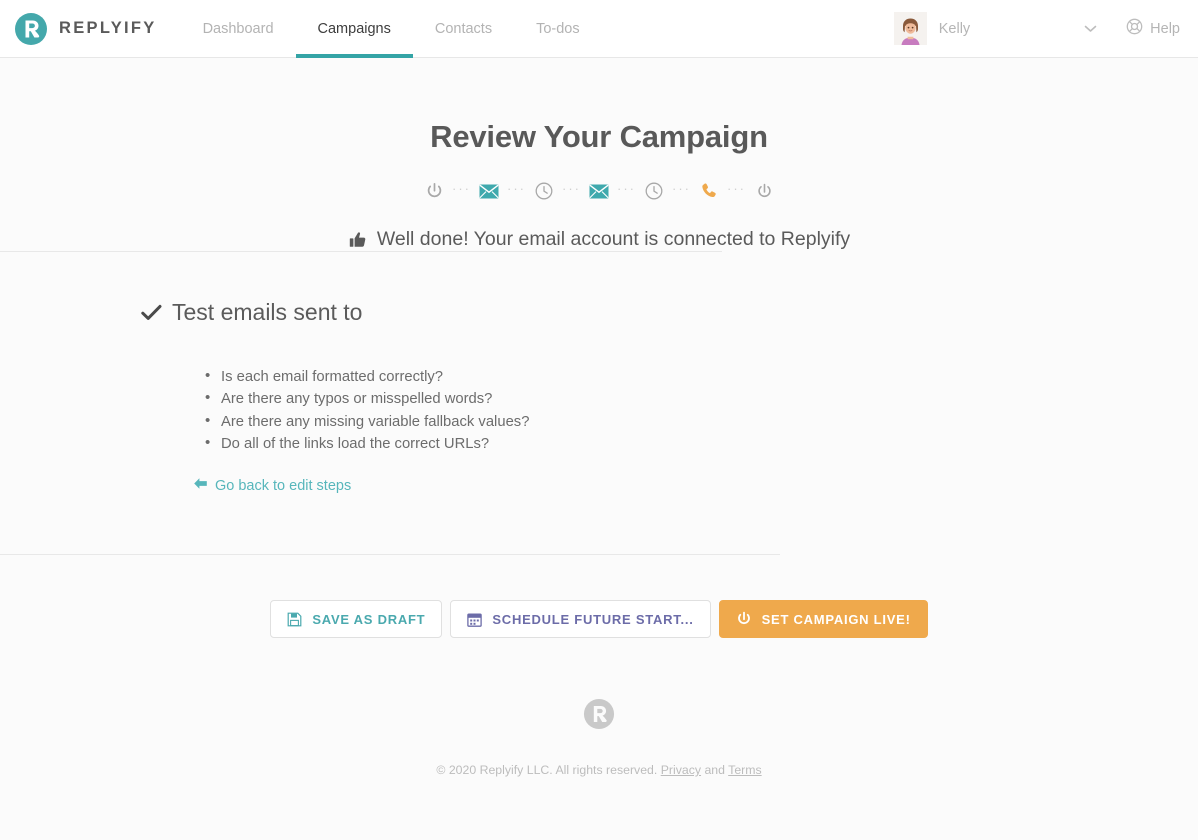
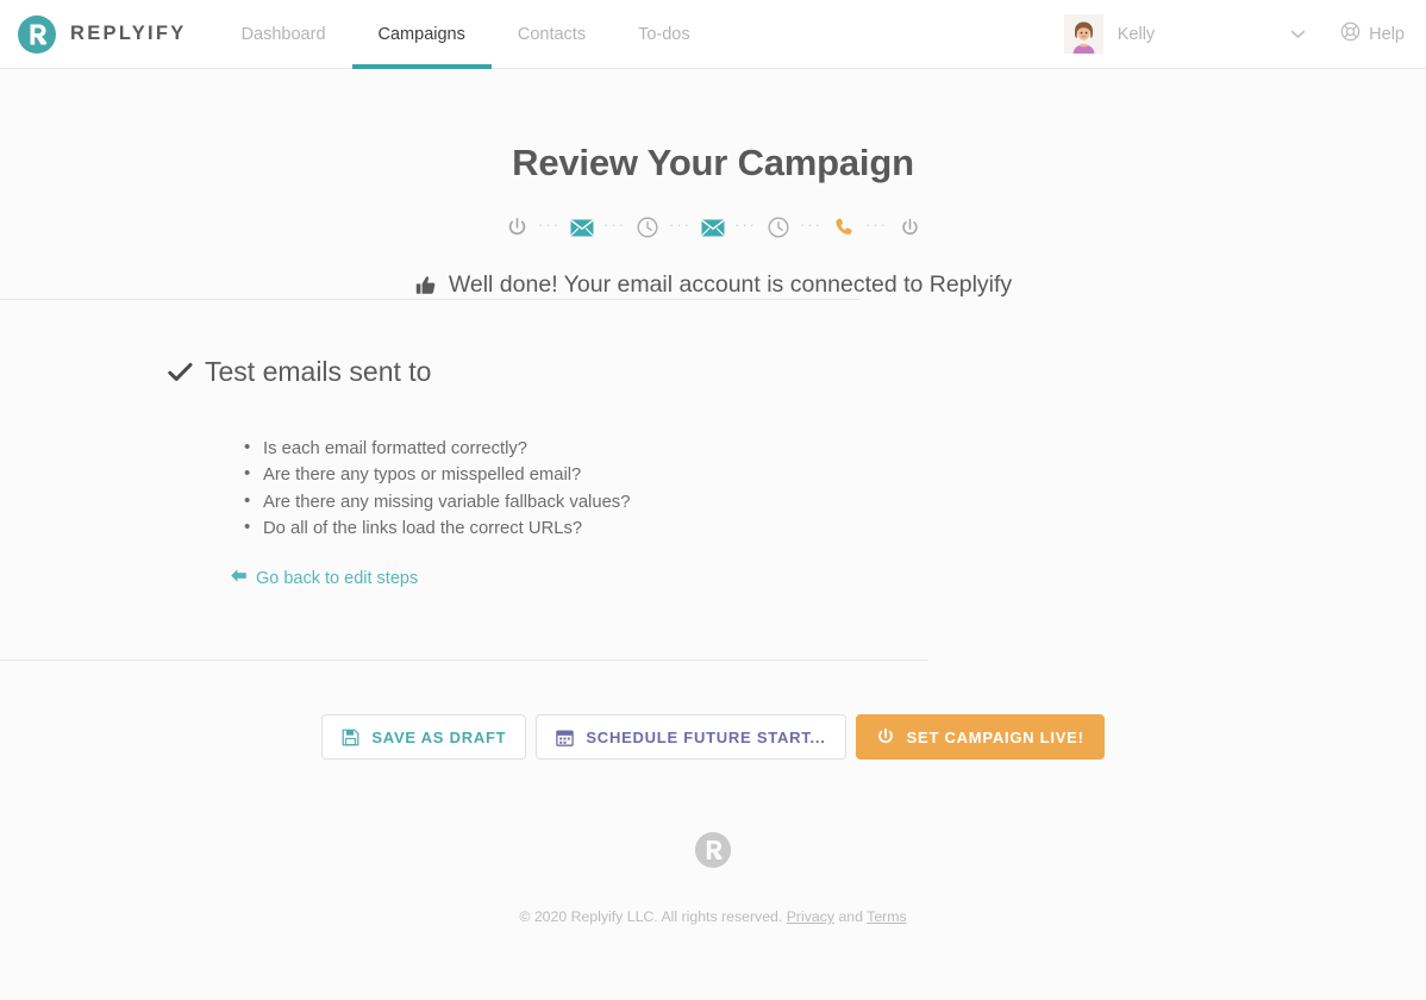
  REPLYIFY
  Dashboard
  Campaigns
  Contacts
  To-dos
  Kelly
  Help
  Review Your Campaign
  ···
  ···
  ···
  ···
  ···
  ···
  Well done! Your email account is connected to Replyify
  Test emails sent to
  Is each email formatted correctly?
- Are there any typos or misspelled words?
+ Are there any typos or misspelled email?
  Are there any missing variable fallback values?
  Do all of the links load the correct URLs?
  Go back to edit steps
  SAVE AS DRAFT
  SCHEDULE FUTURE START...
  SET CAMPAIGN LIVE!
  © 2020 Replyify LLC. All rights reserved. Privacy and Terms
